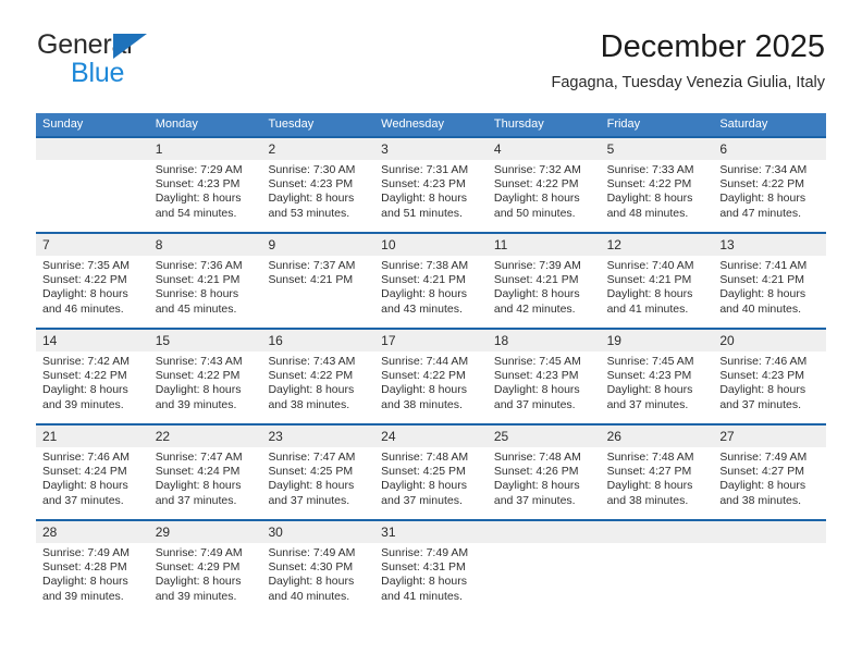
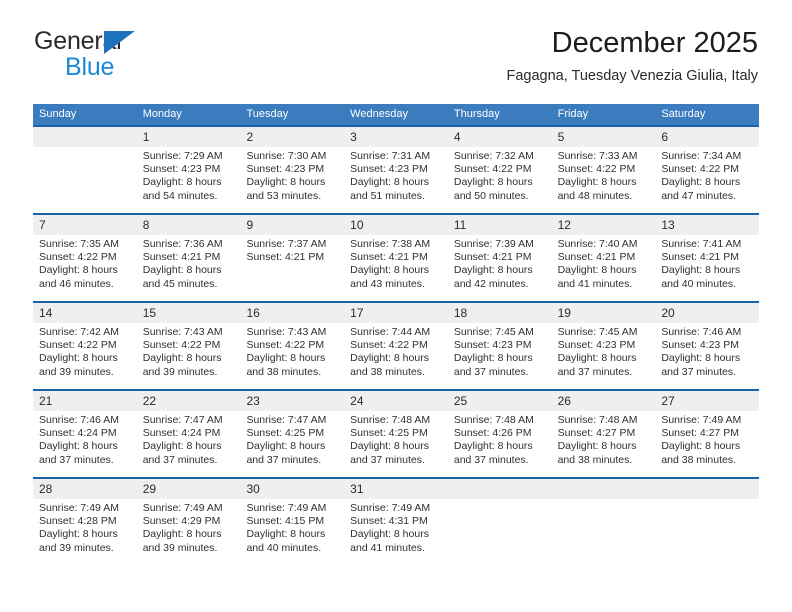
  General
  Blue
  December 2025
  Fagagna, Tuesday Venezia Giulia, Italy
  Sunday
  Monday
  Tuesday
  Wednesday
  Thursday
  Friday
  Saturday
  1
  Sunrise: 7:29 AM
  Sunset: 4:23 PM
  Daylight: 8 hours and 54 minutes.
  2
  Sunrise: 7:30 AM
  Sunset: 4:23 PM
  Daylight: 8 hours and 53 minutes.
  3
  Sunrise: 7:31 AM
  Sunset: 4:23 PM
  Daylight: 8 hours and 51 minutes.
  4
  Sunrise: 7:32 AM
  Sunset: 4:22 PM
  Daylight: 8 hours and 50 minutes.
  5
  Sunrise: 7:33 AM
  Sunset: 4:22 PM
  Daylight: 8 hours and 48 minutes.
  6
  Sunrise: 7:34 AM
  Sunset: 4:22 PM
  Daylight: 8 hours and 47 minutes.
  7
  Sunrise: 7:35 AM
  Sunset: 4:22 PM
  Daylight: 8 hours and 46 minutes.
  8
  Sunrise: 7:36 AM
  Sunset: 4:21 PM
- Sunrise: 8 hours and 45 minutes.
+ Daylight: 8 hours and 45 minutes.
  9
  Sunrise: 7:37 AM
  Sunset: 4:21 PM
  10
  Sunrise: 7:38 AM
  Sunset: 4:21 PM
  Daylight: 8 hours and 43 minutes.
  11
  Sunrise: 7:39 AM
  Sunset: 4:21 PM
  Daylight: 8 hours and 42 minutes.
  12
  Sunrise: 7:40 AM
  Sunset: 4:21 PM
  Daylight: 8 hours and 41 minutes.
  13
  Sunrise: 7:41 AM
  Sunset: 4:21 PM
  Daylight: 8 hours and 40 minutes.
  14
  Sunrise: 7:42 AM
  Sunset: 4:22 PM
  Daylight: 8 hours and 39 minutes.
  15
  Sunrise: 7:43 AM
  Sunset: 4:22 PM
  Daylight: 8 hours and 39 minutes.
  16
  Sunrise: 7:43 AM
  Sunset: 4:22 PM
  Daylight: 8 hours and 38 minutes.
  17
  Sunrise: 7:44 AM
  Sunset: 4:22 PM
  Daylight: 8 hours and 38 minutes.
  18
  Sunrise: 7:45 AM
  Sunset: 4:23 PM
  Daylight: 8 hours and 37 minutes.
  19
  Sunrise: 7:45 AM
  Sunset: 4:23 PM
  Daylight: 8 hours and 37 minutes.
  20
  Sunrise: 7:46 AM
  Sunset: 4:23 PM
  Daylight: 8 hours and 37 minutes.
  21
  Sunrise: 7:46 AM
  Sunset: 4:24 PM
  Daylight: 8 hours and 37 minutes.
  22
  Sunrise: 7:47 AM
  Sunset: 4:24 PM
  Daylight: 8 hours and 37 minutes.
  23
  Sunrise: 7:47 AM
  Sunset: 4:25 PM
  Daylight: 8 hours and 37 minutes.
  24
  Sunrise: 7:48 AM
  Sunset: 4:25 PM
  Daylight: 8 hours and 37 minutes.
  25
  Sunrise: 7:48 AM
  Sunset: 4:26 PM
  Daylight: 8 hours and 37 minutes.
  26
  Sunrise: 7:48 AM
  Sunset: 4:27 PM
  Daylight: 8 hours and 38 minutes.
  27
  Sunrise: 7:49 AM
  Sunset: 4:27 PM
  Daylight: 8 hours and 38 minutes.
  28
  Sunrise: 7:49 AM
  Sunset: 4:28 PM
  Daylight: 8 hours and 39 minutes.
  29
  Sunrise: 7:49 AM
  Sunset: 4:29 PM
  Daylight: 8 hours and 39 minutes.
  30
  Sunrise: 7:49 AM
- Sunset: 4:30 PM
+ Sunset: 4:15 PM
  Daylight: 8 hours and 40 minutes.
  31
  Sunrise: 7:49 AM
  Sunset: 4:31 PM
  Daylight: 8 hours and 41 minutes.
